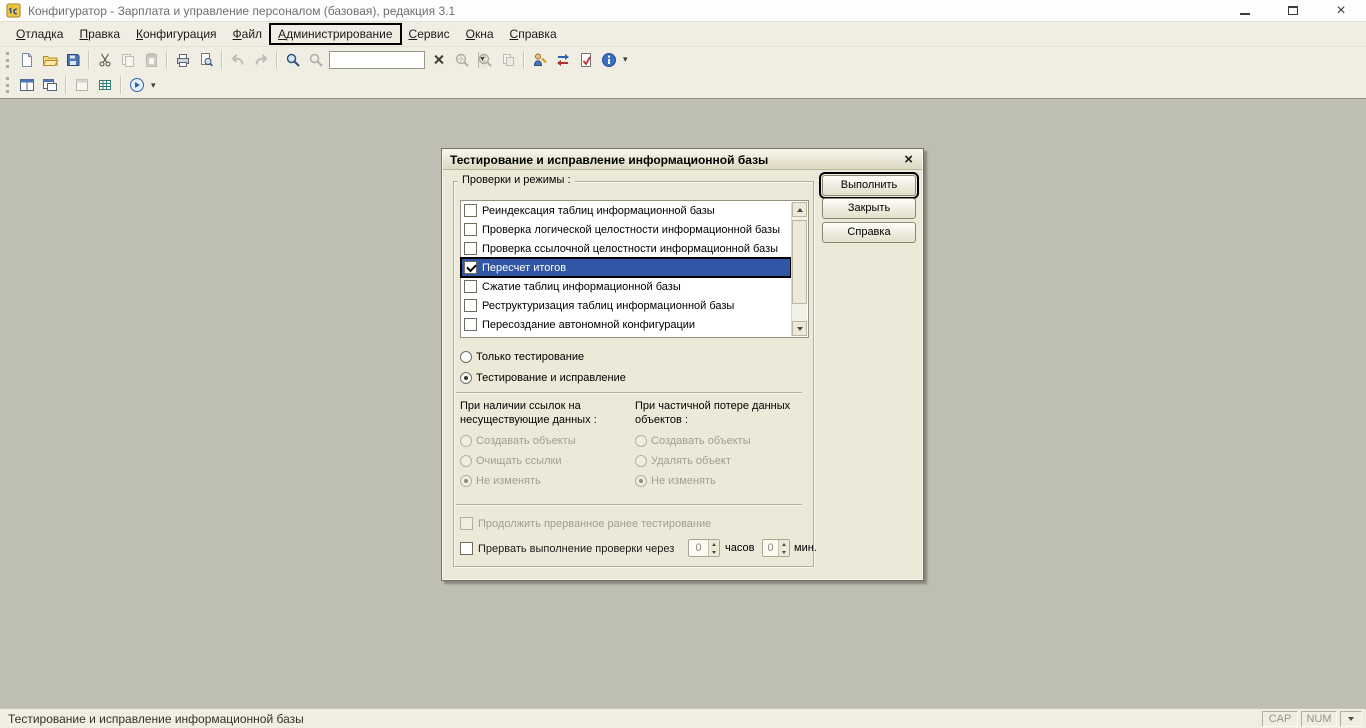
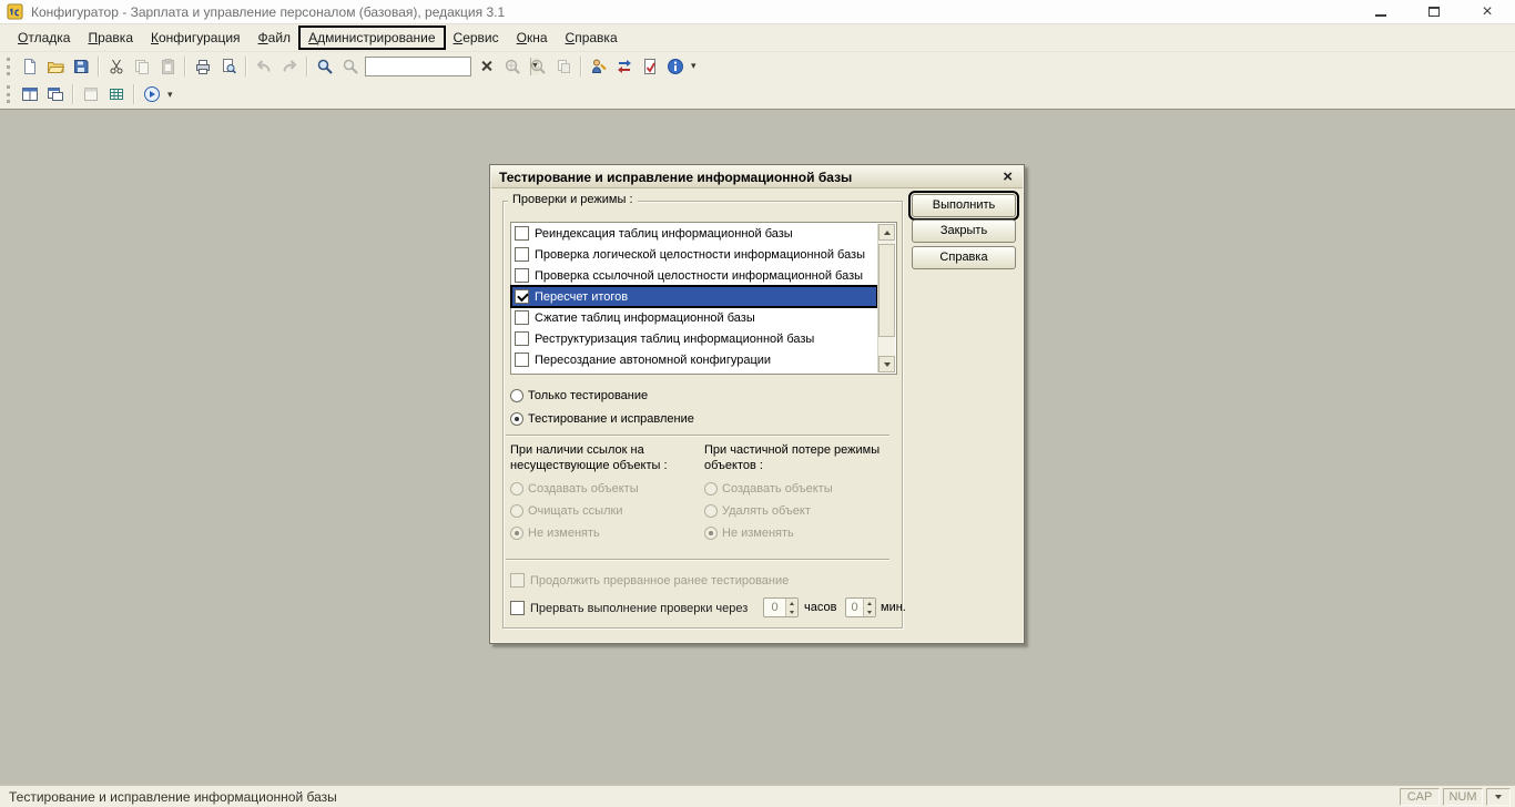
  Конфигуратор - Зарплата и управление персоналом (базовая), редакция 3.1
  ×
  Отладка
  Правка
  Конфигурация
  Файл
  Администрирование
  Сервис
  Окна
  Справка
  ▾
  ▾
  Тестирование и исправление информационной базы
  ×
  Выполнить
  Закрыть
  Справка
  Проверки и режимы :
  Реиндексация таблиц информационной базы
  Проверка логической целостности информационной базы
  Проверка ссылочной целостности информационной базы
  Пересчет итогов
  Сжатие таблиц информационной базы
  Реструктуризация таблиц информационной базы
  Пересоздание автономной конфигурации
  Только тестирование
  Тестирование и исправление
- При наличии ссылок на несуществующие данных :
+ При наличии ссылок на несуществующие объекты :
- При частичной потере данных объектов :
+ При частичной потере режимы объектов :
  Создавать объекты
  Очищать ссылки
  Не изменять
  Создавать объекты
  Удалять объект
  Не изменять
  Продолжить прерванное ранее тестирование
  Прервать выполнение проверки через
  0
  часов
  0
  мин.
  Тестирование и исправление информационной базы
  CAP
  NUM
